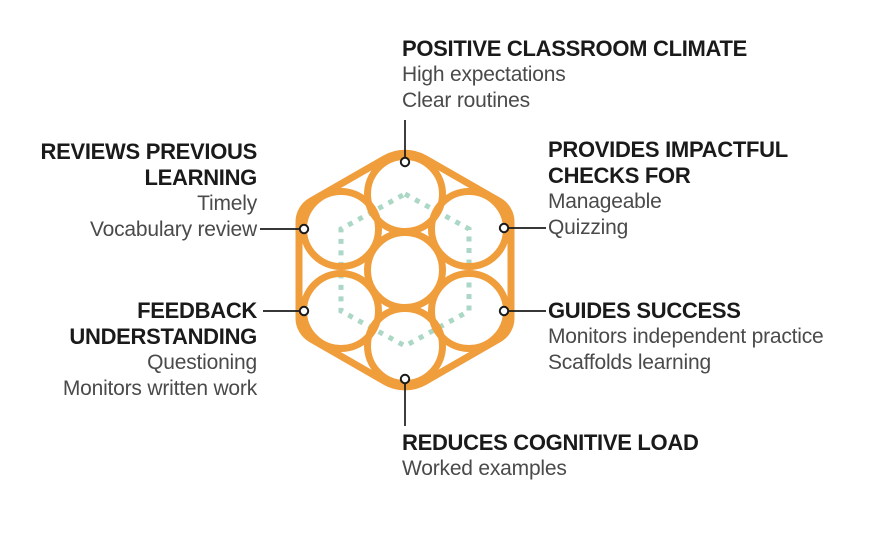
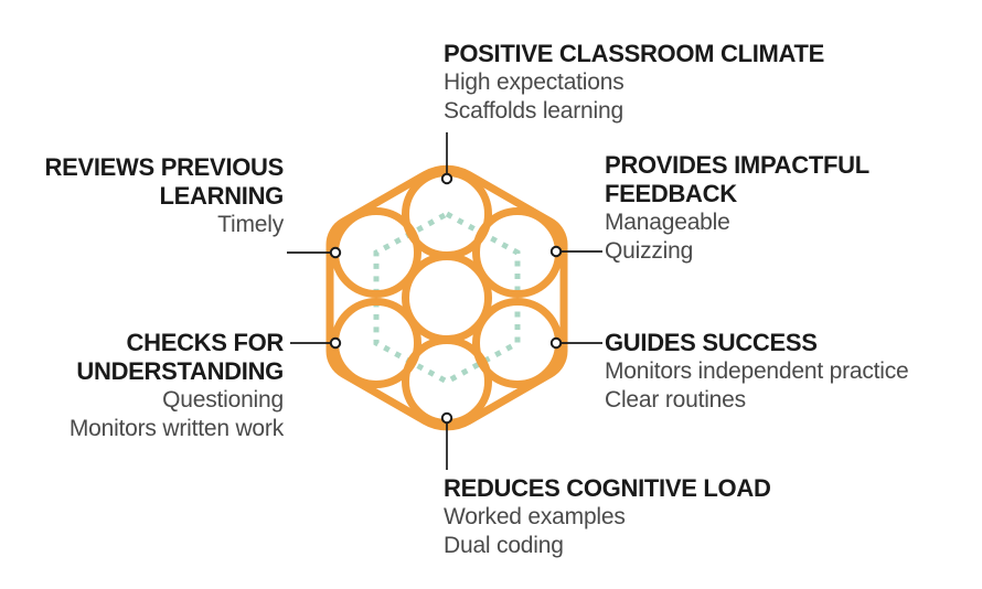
  POSITIVE CLASSROOM CLIMATE
  High expectations
- Clear routines
+ Scaffolds learning
  REVIEWS PREVIOUS
  LEARNING
  Timely
- Vocabulary review
  PROVIDES IMPACTFUL
- CHECKS FOR
+ FEEDBACK
  Manageable
  Quizzing
- FEEDBACK
+ CHECKS FOR
  UNDERSTANDING
  Questioning
  Monitors written work
  GUIDES SUCCESS
  Monitors independent practice
- Scaffolds learning
+ Clear routines
  REDUCES COGNITIVE LOAD
  Worked examples
+ Dual coding
